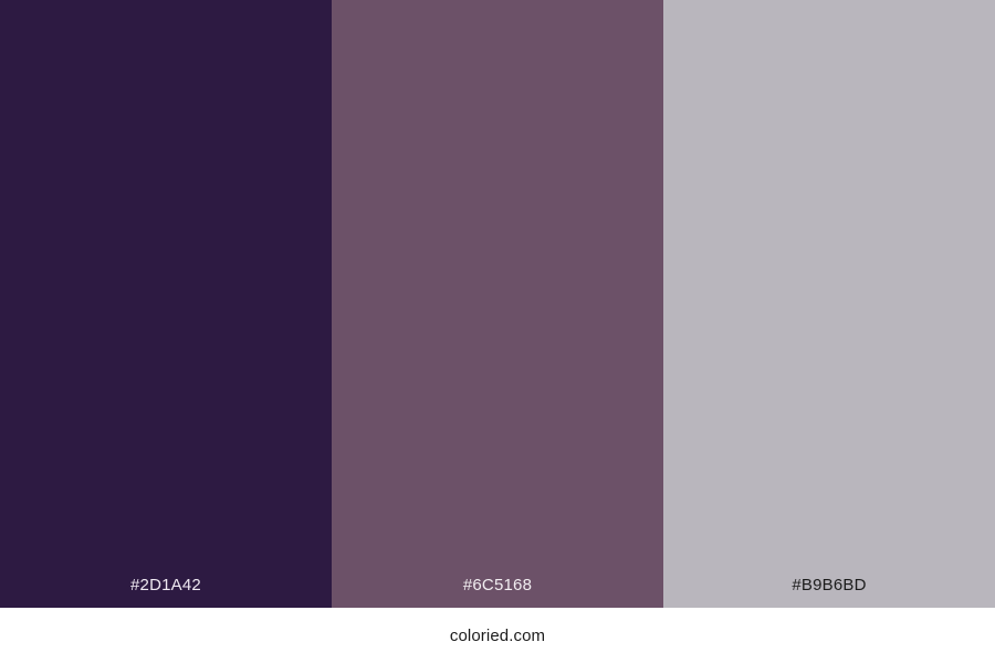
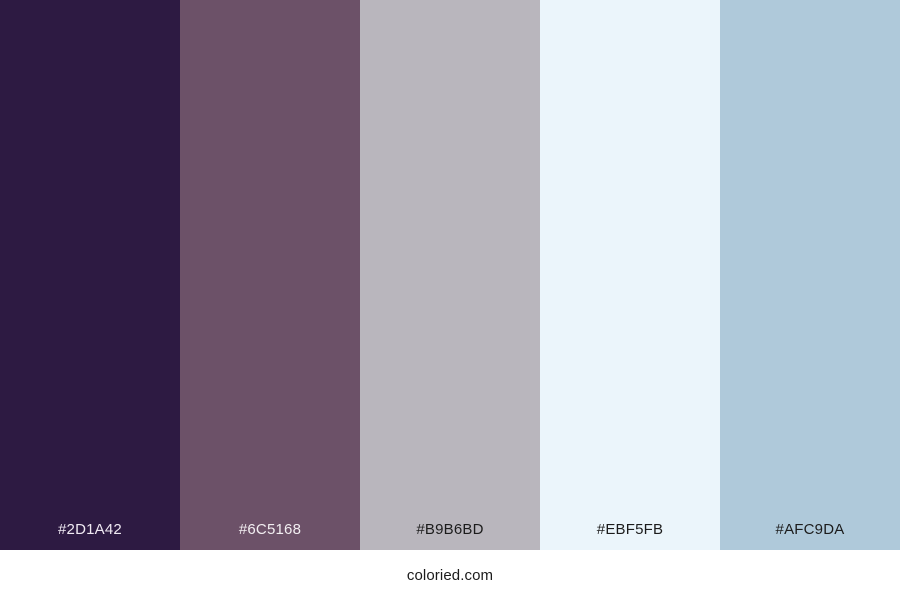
  #2D1A42
  #6C5168
  #B9B6BD
+ #EBF5FB
+ #AFC9DA
  coloried.com
